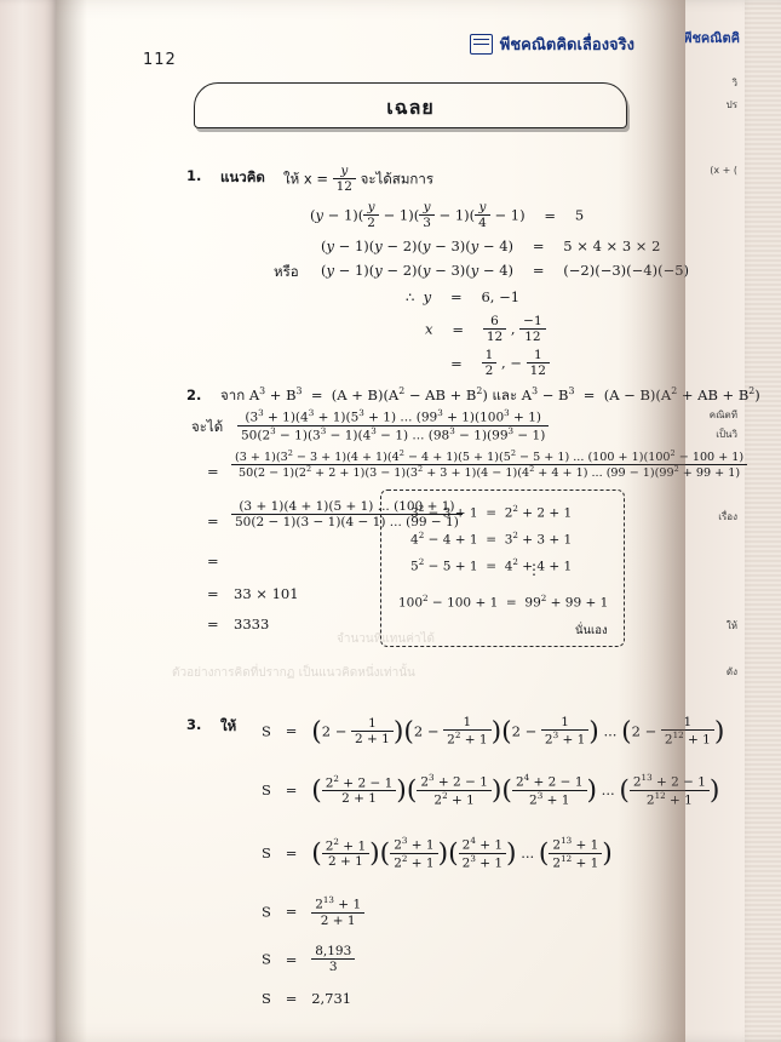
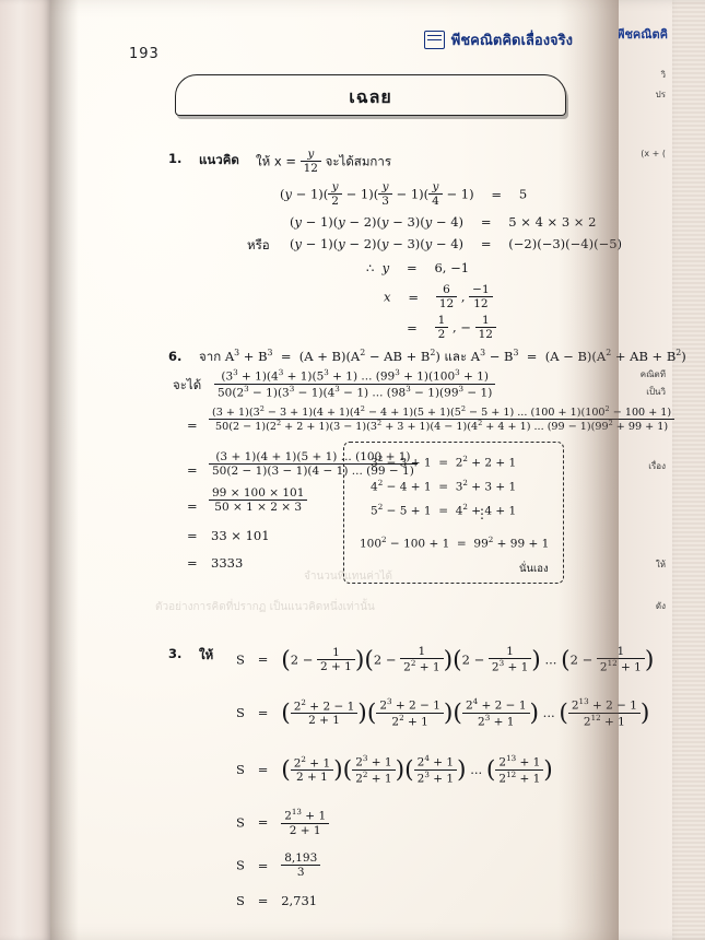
  พีชคณิตคิ
  วิ
  ปร
  (x + (
  คณิตที
  เป็นวิ
  เรื่อง
  ให้
  ดัง
- 112
+ 193
  พีชคณิตคิดเลื่องจ
  เฉลย
  1.
  แนวคิด
  ให้ x =
  y
  12
  จะได้สมการ
  (y − 1)(
  y
  2
  − 1)(
  y
  3
  − 1)(
  y
  4
  − 1) = 5
  (y − 1)(y − 2)(y − 3)(y − 4) = 5 × 4 ×
  หรือ
  (y − 1)(y − 2)(y − 3)(y − 4) = (−2)(−)
  ∴ y = 6, −1
  x =
  6
  12
  ,
  −1
  12
  =
  1
  2
  , −
  1
  12
- 2.
+ 6.
  จาก A3 + B3 = (A + B)(A2 − AB + B2) และ A3 − B3 = (A + AB + B2)
  จะได้
  (33 + 1)(43 + 1)(53 + 1) ... (993 + 1)(1003 + 1)
  50(23 − 1)(33 − 1)(43 − 1) ... (983 − 1)(993 − 1)
  =
  (3 + 1)(32 − 3 + 1)(4 + 1)(42 − 4 + 1)(5 + 1)(52 − 5 + 1) ... (100 100 + 1)
  50(2 − 1)(22 + 2 + 1)(3 − 1)(32 + 3 + 1)(4 − 1)(42 + 4 + 1) ... (9 + 99 + 1)
  =
  (3 + 1)(4 + 1)(5 + 1) ... (100 + 1)
  50(2 − 1)(3 − 1)(4 − 1) ... (99 − 1)
  =
+ 99 × 100 × 101
+ 50 × 1 × 2 × 3
  =
  33 × 101
  =
  3333
  32 − 3 + 1 = 22 + 2 + 1
  42 − 4 + 1 = 32 + 3 + 1
  52 − 5 + 1 = 42 + 4 + 1
  ⋮
  1002 − 100 + 1 = 992 + 99 + 1
  นั่นเอง
  จำนวนที่แทนค่าได้
  ตัวอย่างการคิดที่ปรากฏ เป็นแนวคิดหนึ่งเท่านั้น
  3.
  ให้
  S = (2 −
  1
  2 + 1
  )(2 −
  1
  22 + 1
  )(2 −
  1
  23 + 1
  1
  )
  S = (
  22 + 2 − 1
  2 + 1
  )(
  23 + 2 − 1
  22 + 1
  )(
  24 + 2 − 1
  23 + 1
  ) ...
  )
  S = (
  22 + 1
  2 + 1
  )(
  23 + 1
  22 + 1
  )(
  24 + 1
  23 + 1
  ) ... (
  213 + 1
  212 + 1
  )
  S =
  213 + 1
  2 + 1
  S =
  8,193
  3
  S = 2,731
